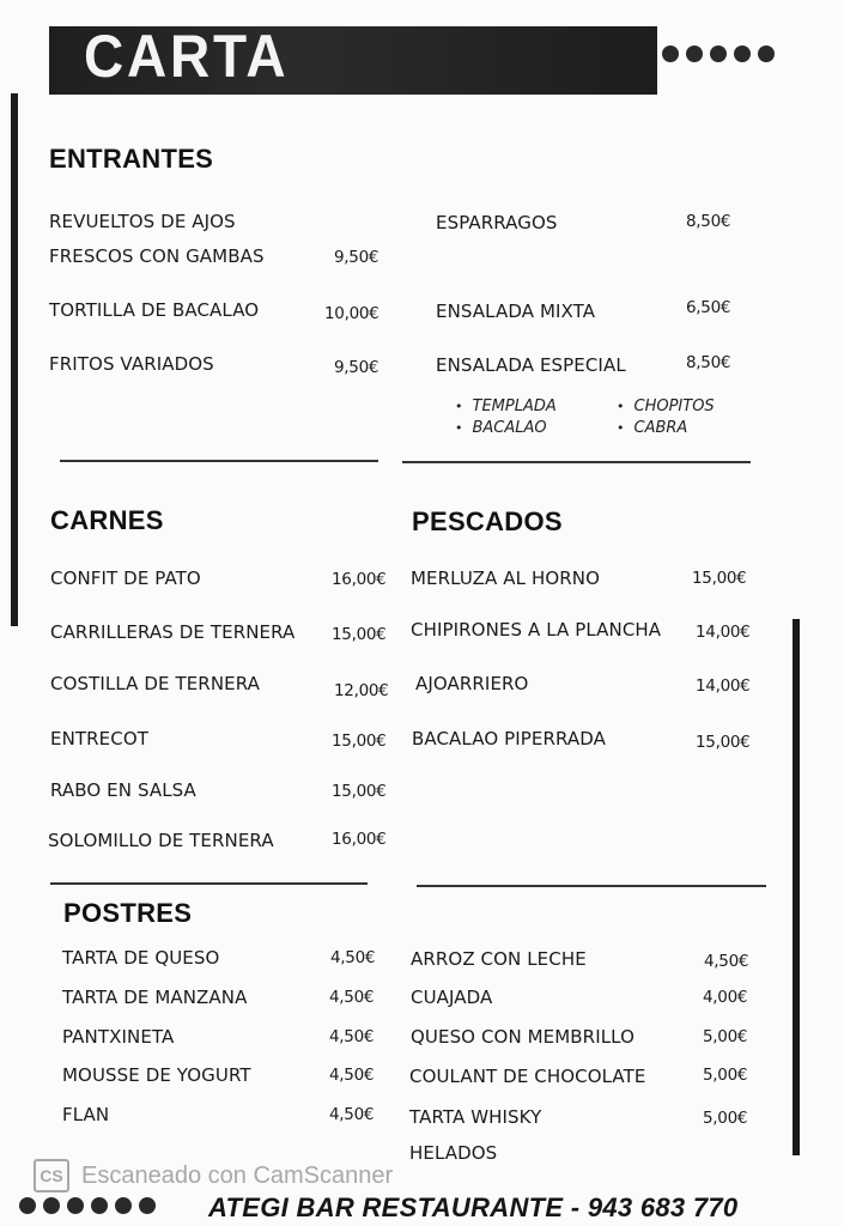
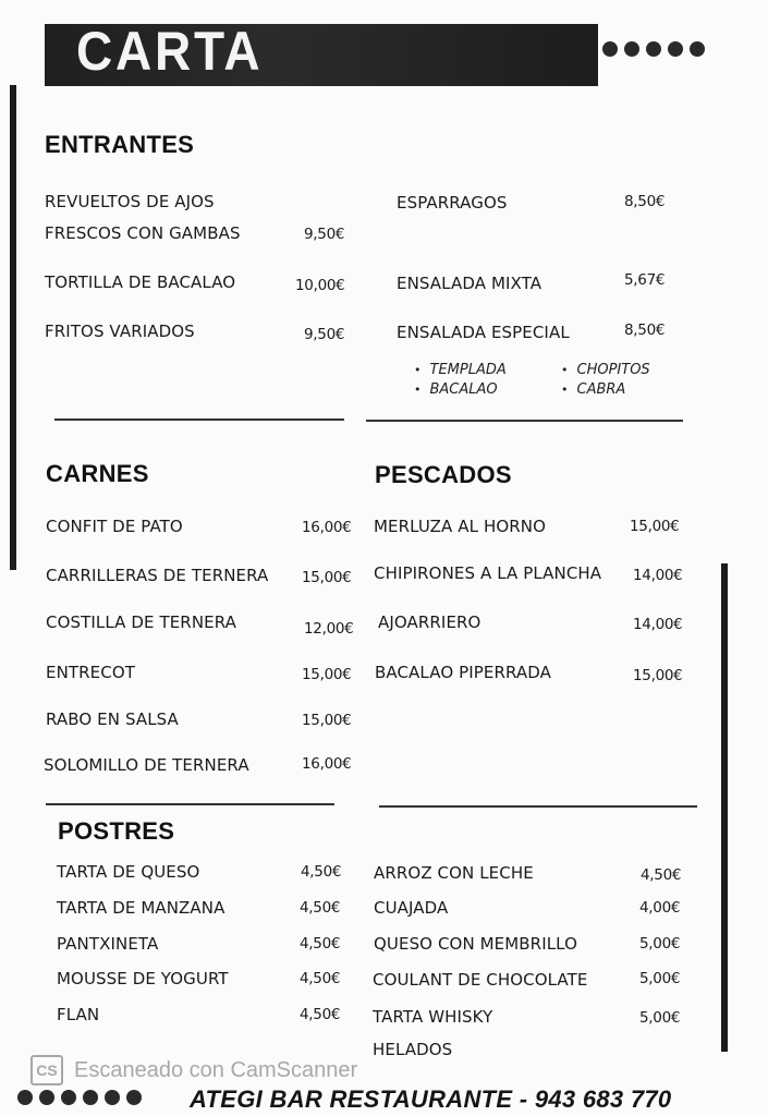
  CARTA
  ENTRANTES
  REVUELTOS DE AJOS
  FRESCOS CON GAMBAS
  9,50€
  TORTILLA DE BACALAO
  10,00€
  FRITOS VARIADOS
  9,50€
  ESPARRAGOS
  8,50€
  ENSALADA MIXTA
- 6,50€
+ 5,67€
  ENSALADA ESPECIAL
  8,50€
  TEMPLADA
  BACALAO
  CHOPITOS
  CABRA
  CARNES
  CONFIT DE PATO
  16,00€
  CARRILLERAS DE TERNERA
  15,00€
  COSTILLA DE TERNERA
  12,00€
  ENTRECOT
  15,00€
  RABO EN SALSA
  15,00€
  SOLOMILLO DE TERNERA
  16,00€
  PESCADOS
  MERLUZA AL HORNO
  15,00€
  CHIPIRONES A LA PLANCHA
  14,00€
  AJOARRIERO
  14,00€
  BACALAO PIPERRADA
  15,00€
  POSTRES
  TARTA DE QUESO
  4,50€
  TARTA DE MANZANA
  4,50€
  PANTXINETA
  4,50€
  MOUSSE DE YOGURT
  4,50€
  FLAN
  4,50€
  ARROZ CON LECHE
  4,50€
  CUAJADA
  4,00€
  QUESO CON MEMBRILLO
  5,00€
  COULANT DE CHOCOLATE
  5,00€
  TARTA WHISKY
  5,00€
  HELADOS
  CS
  Escaneado con CamScanner
  ATEGI BAR RESTAURANTE - 943 683 770
